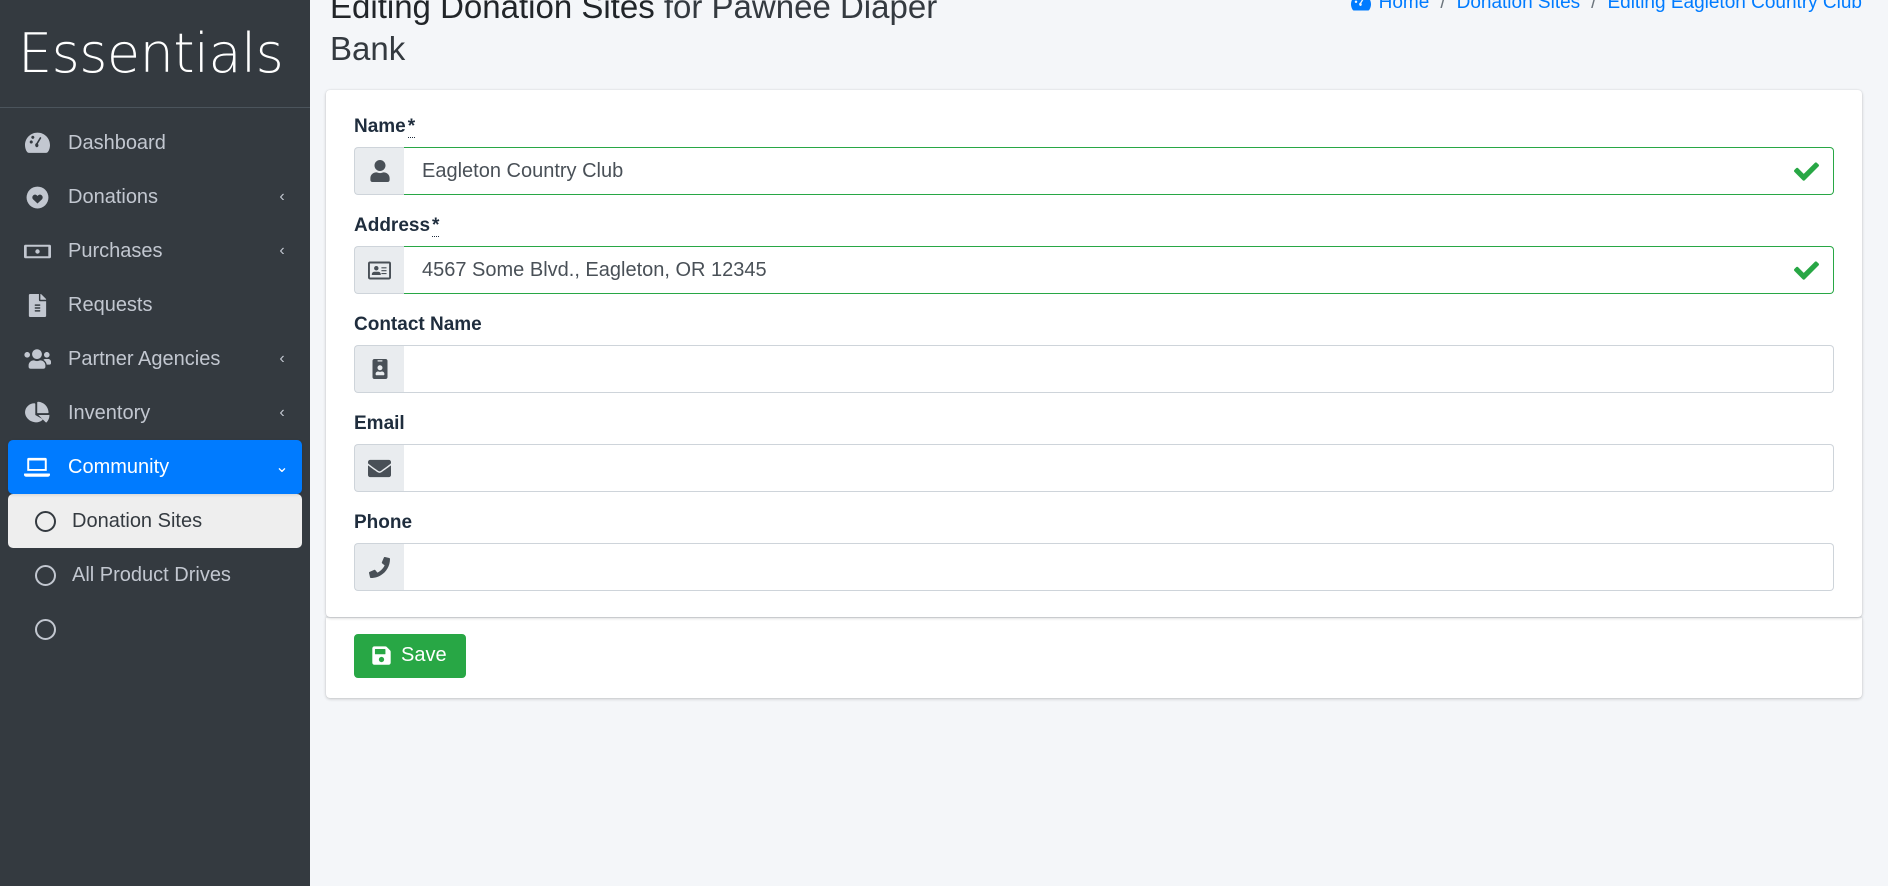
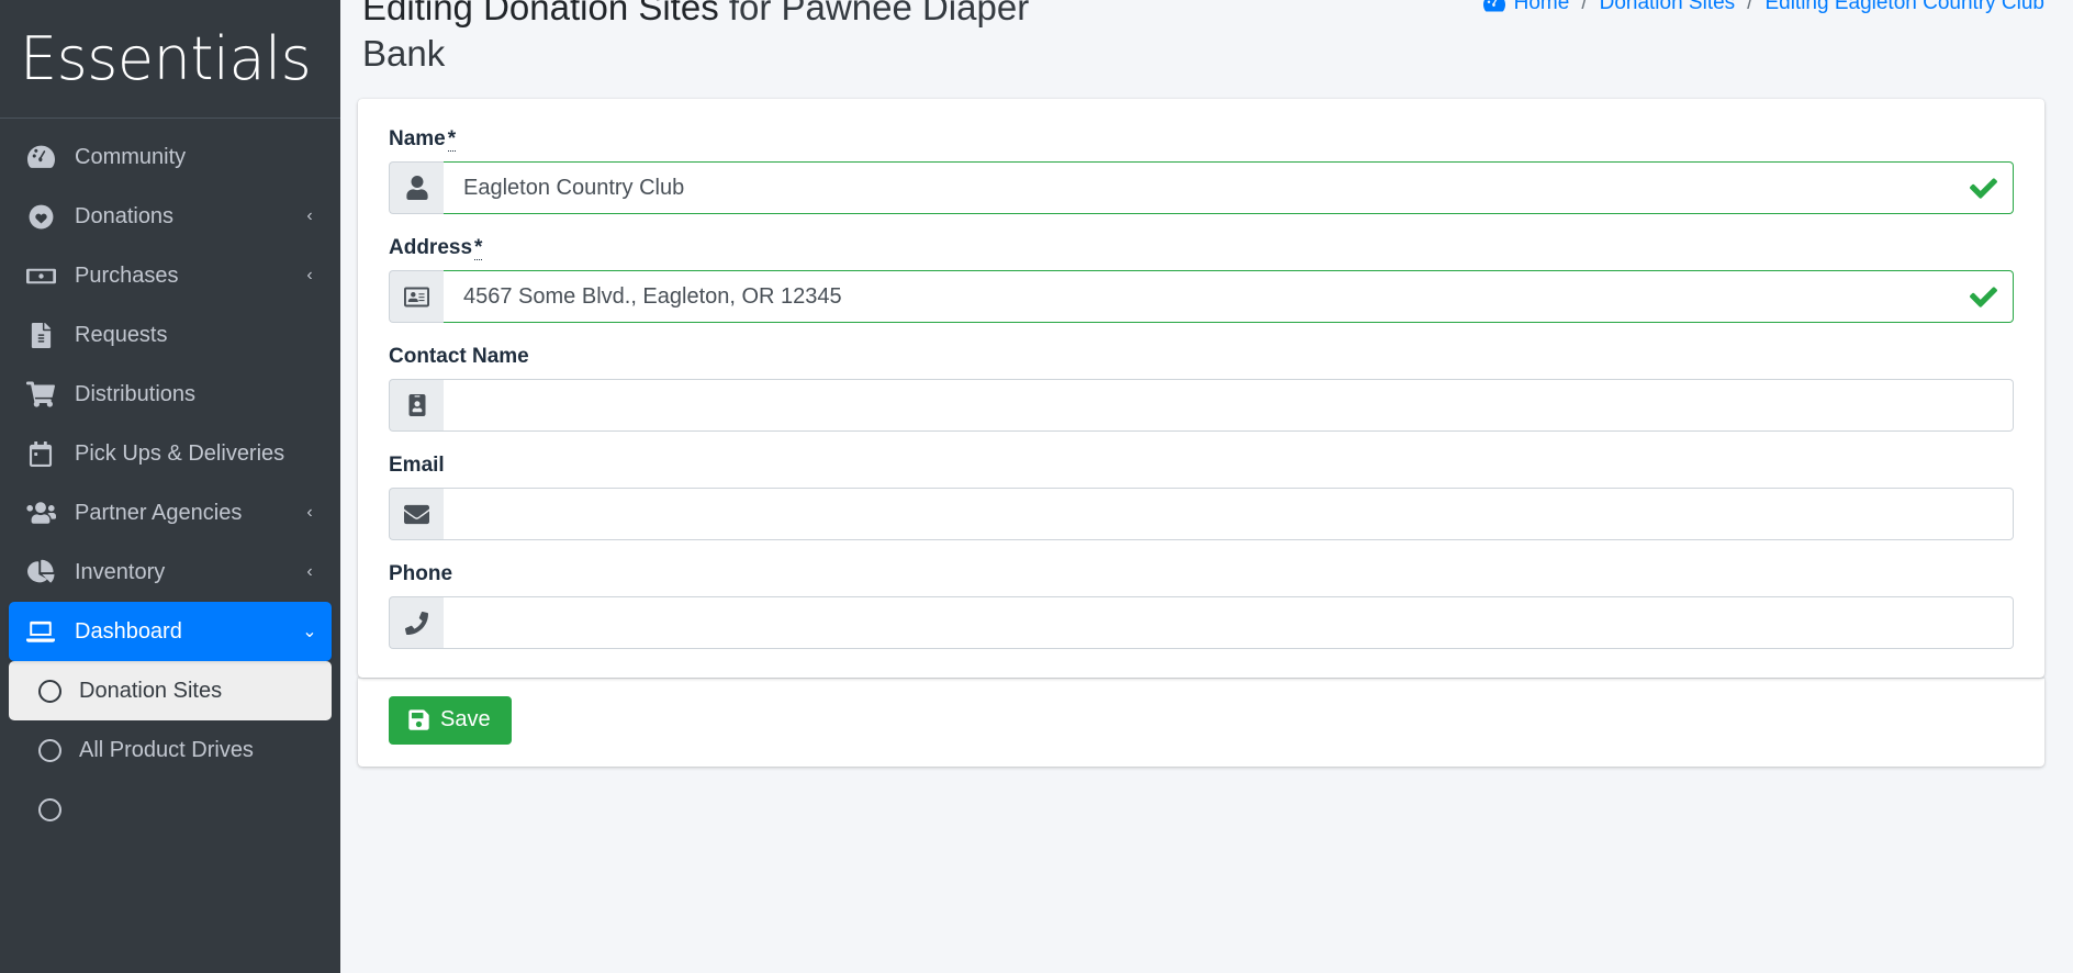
  Essentials
- Dashboard
+ Community
  Donations
  ‹
  Purchases
  ‹
  Requests
+ Distributions
+ Pick Ups & Deliveries
  Partner Agencies
  ‹
  Inventory
  ‹
- Community
+ Dashboard
  ⌄
  Donation Sites
  All Product Drives
  Editing Donation Sites for Pawnee Diaper Bank
  Home
  /
  Donation Sites
  /
  Editing Eagleton Country Club
  Name*
  Eagleton Country Club
  Address*
  4567 Some Blvd., Eagleton, OR 12345
  Contact Name
  Email
  Phone
  Save
